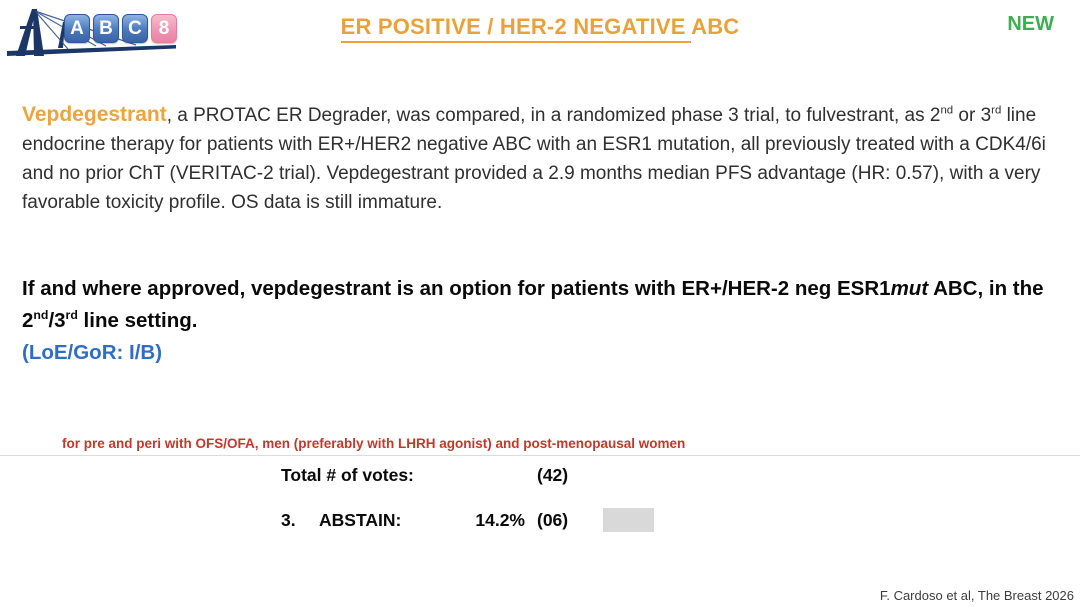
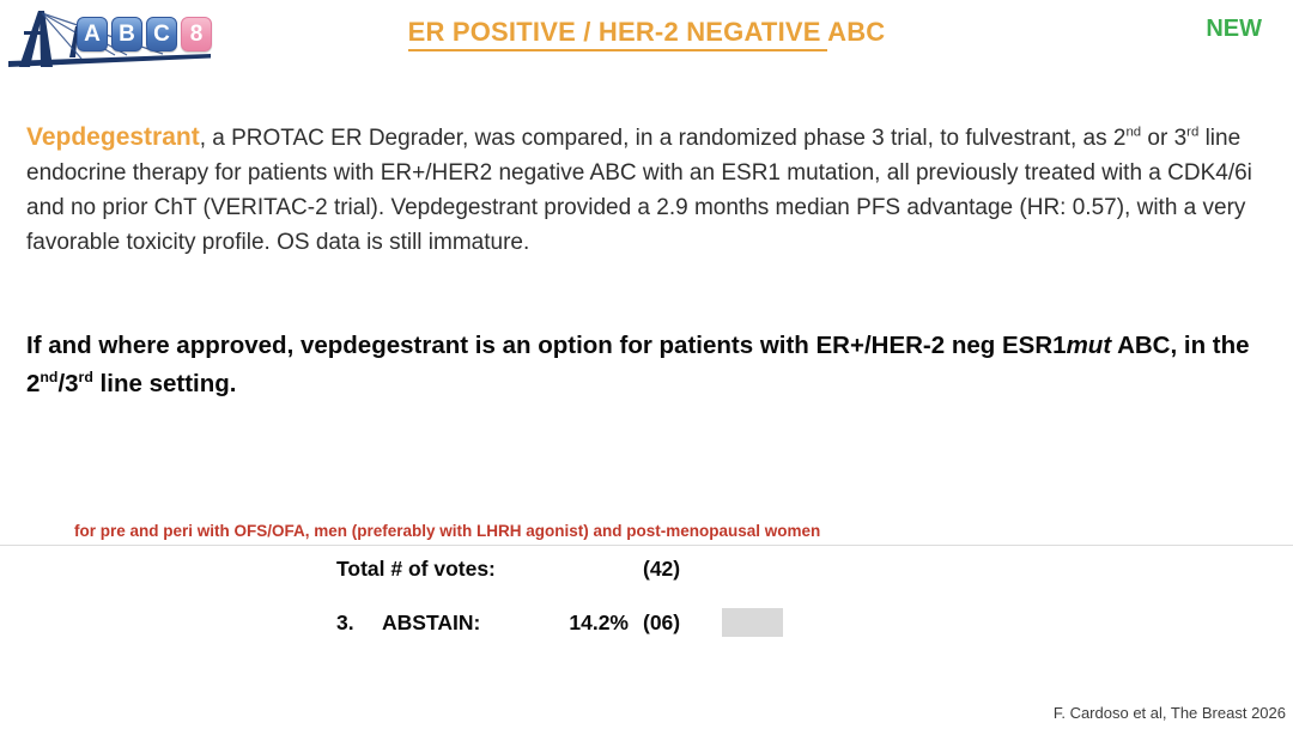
  A
  B
  C
  8
  ER POSITIVE / HER-2 NEGATIVE ABC
  NEW
  Vepdegestrant, a PROTAC ER Degrader, was compared, in a randomized phase 3 trial, to fulvestrant, as 2nd or 3rd line endocrine therapy for patients with ER+/HER2 negative ABC with an ESR1 mutation, all previously treated with a CDK4/6i and no prior ChT (VERITAC-2 trial). Vepdegestrant provided a 2.9 months median PFS advantage (HR: 0.57), with a very favorable toxicity profile. OS data is still immature.
  If and where approved, vepdegestrant is an option for patients with ER+/HER-2 neg ESR1mut ABC, in the 2nd/3rd line setting.
- (LoE/GoR: I/B)
  for pre and peri with OFS/OFA, men (preferably with LHRH agonist) and post-menopausal women
  Total # of votes:
  (42)
  3.
  ABSTAIN:
  14.2%
  (06)
  F. Cardoso et al, The Breast 2026
